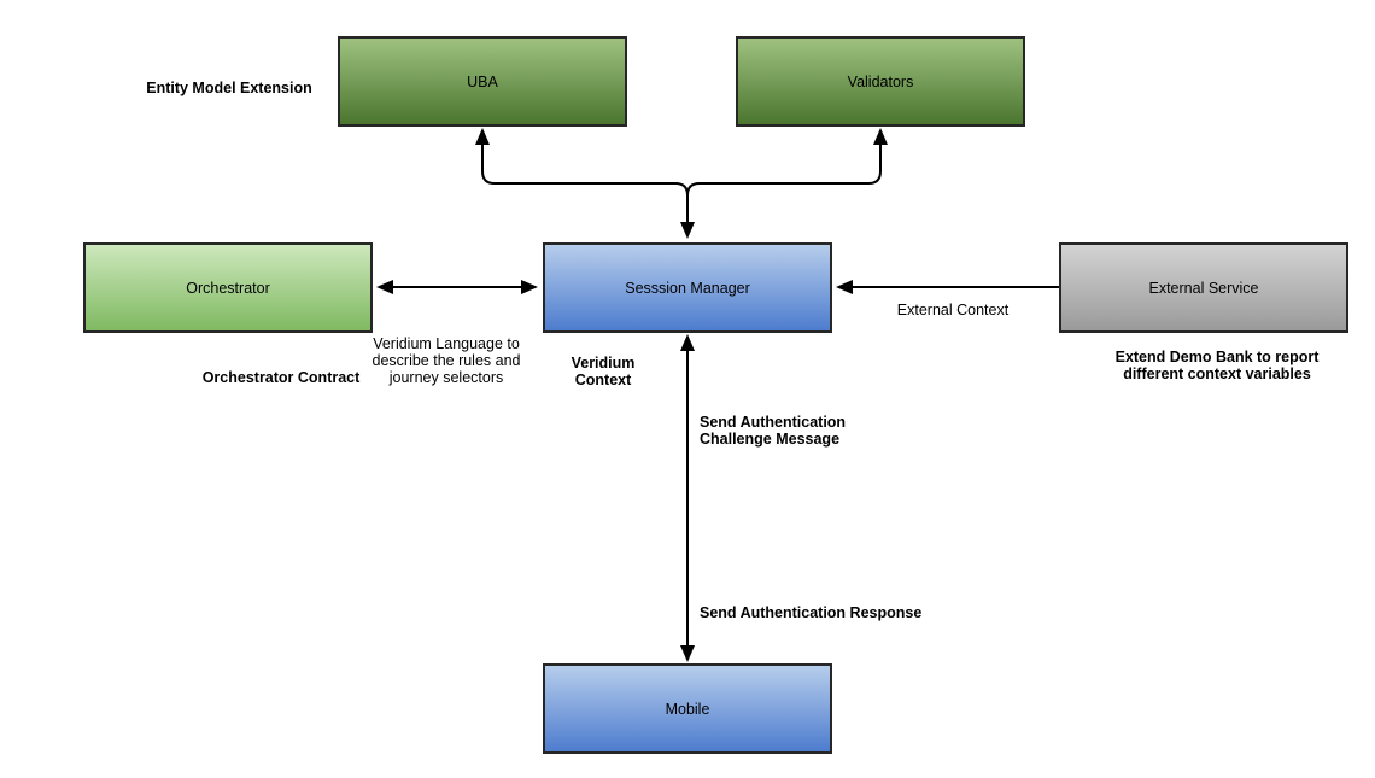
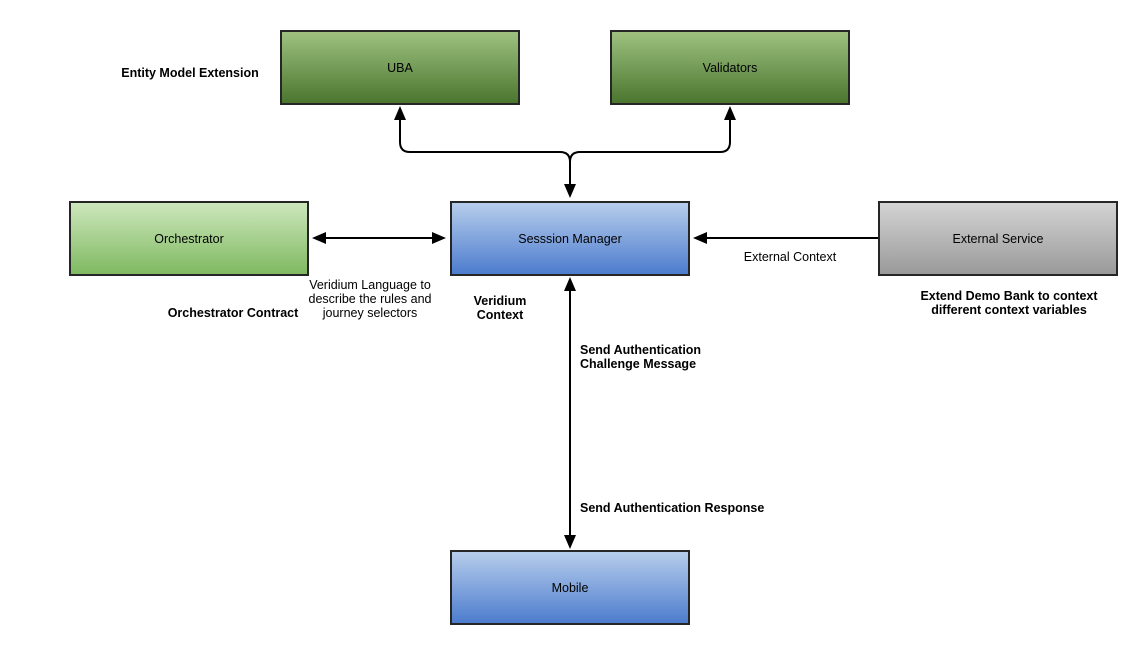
  UBA
  Validators
  Orchestrator
  Sesssion Manager
  External Service
  Mobile
  Entity Model Extension
  Orchestrator Contract
  Veridium Language to describe the rules and journey selectors
  Veridium Context
  External Context
- Extend Demo Bank to report different context variables
+ Extend Demo Bank to context different context variables
  Send Authentication Challenge Message
  Send Authentication Response
